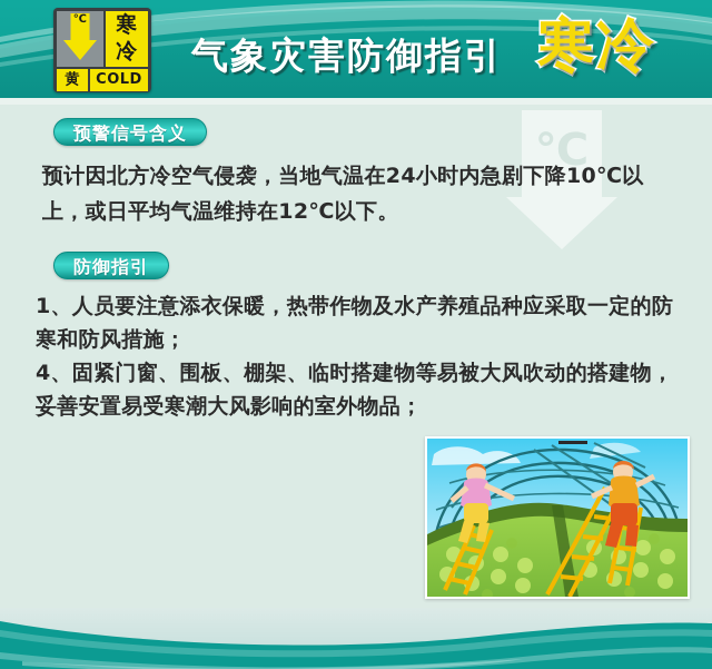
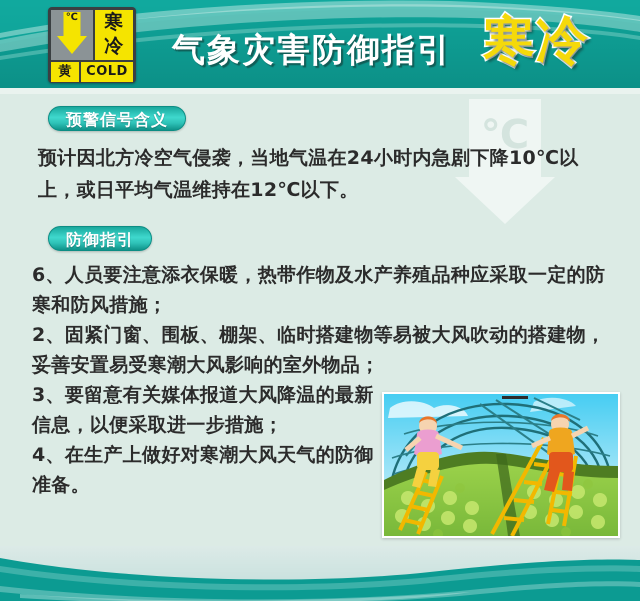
  ℃
  寒
  冷
  黄
  COLD
  气象灾害防御指引
  寒冷
  ℃
  预警信号含义
  预计因北方冷空气侵袭，当地气温在24小时内急剧下降10℃以上，或日平均气温维持在12℃以下。
  防御指引
- 1、人员要注意添衣保暖，热带作物及水产养殖品种应采取一定的防寒和防风措施；
+ 6、人员要注意添衣保暖，热带作物及水产养殖品种应采取一定的防寒和防风措施；
- 4、固紧门窗、围板、棚架、临时搭建物等易被大风吹动的搭建物，妥善安置易受寒潮大风影响的室外物品；
+ 2、固紧门窗、围板、棚架、临时搭建物等易被大风吹动的搭建物，妥善安置易受寒潮大风影响的室外物品；
+ 3、要留意有关媒体报道大风降温的最新信息，以便采取进一步措施；
+ 4、在生产上做好对寒潮大风天气的防御准备。
